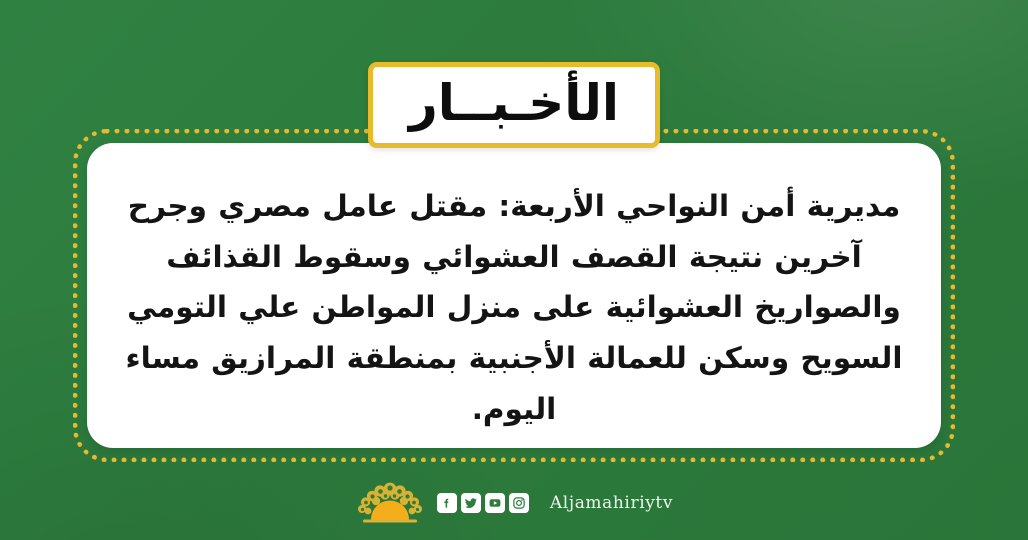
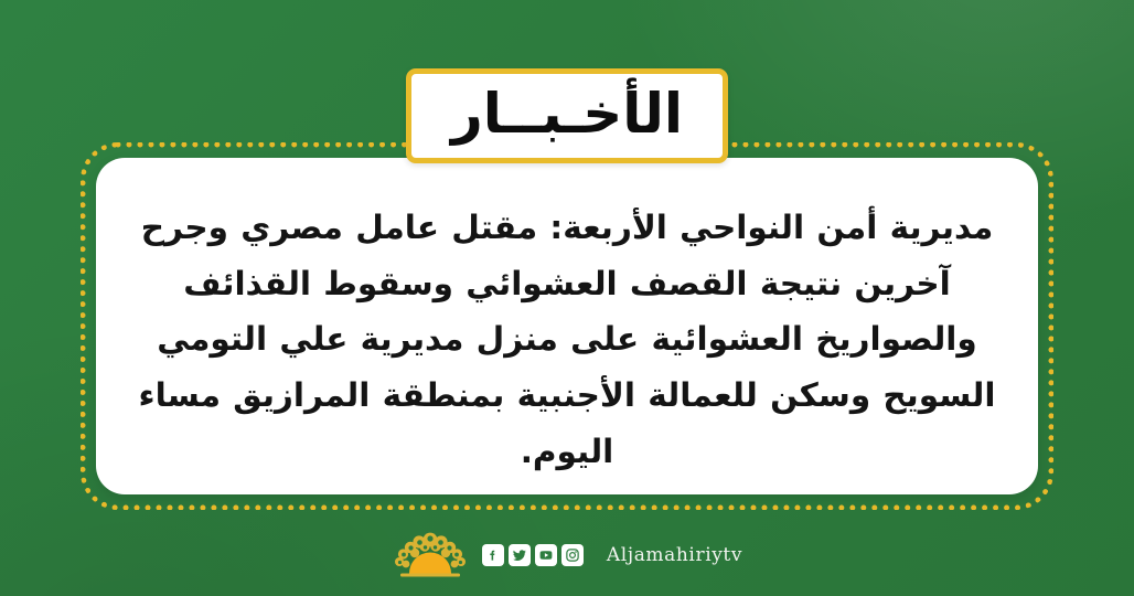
- مديرية أمن النواحي الأربعة: مقتل عامل مصري وجرح آخرين نتيجة القصف العشوائي وسقوط القذائف والصواريخ العشوائية على منزل المواطن علي التومي السويح وسكن للعمالة الأجنبية بمنطقة المرازيق مساء اليوم.
+ مديرية أمن النواحي الأربعة: مقتل عامل مصري وجرح آخرين نتيجة القصف العشوائي وسقوط القذائف والصواريخ العشوائية على منزل مديرية علي التومي السويح وسكن للعمالة الأجنبية بمنطقة المرازيق مساء اليوم.
  الأخـبــار
  Aljamahiriytv
